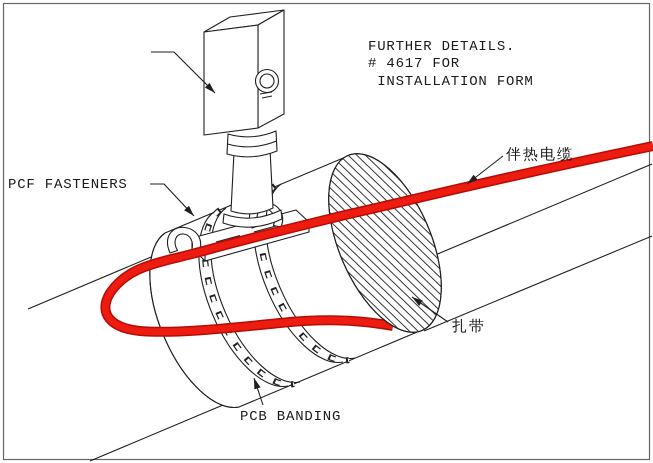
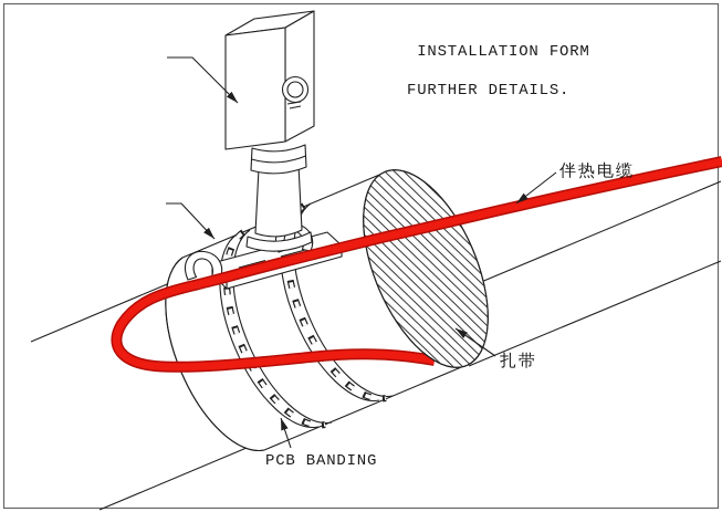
- FURTHER DETAILS.
+ INSTALLATION FORM
- # 4617 FOR
- INSTALLATION FORM
+ FURTHER DETAILS.
- PCF FASTENERS
  伴热电缆
  扎带
  PCB BANDING
